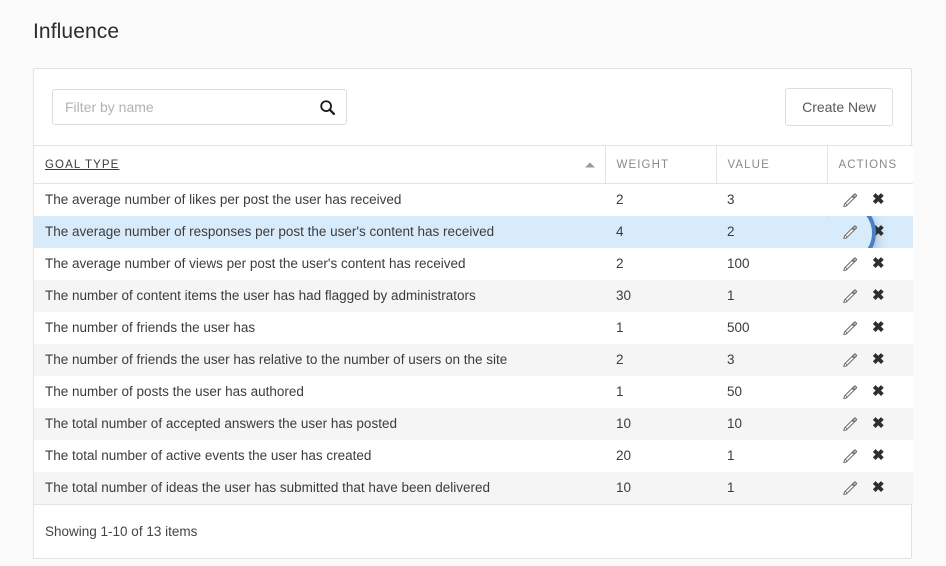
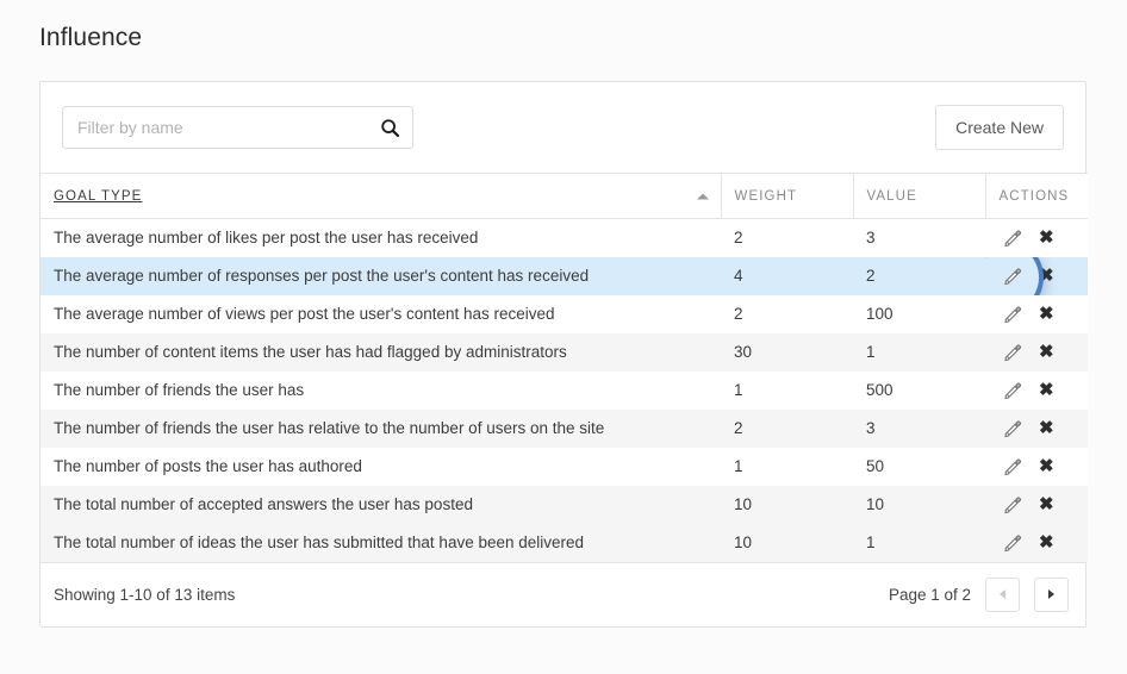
  Influence
  Filter by name
  Create New
  GOAL TYPE	WEIGHT	VALUE	ACTIONS
  The average number of likes per post the user has received	2	3	✖
  The average number of responses per post the user's content has received	4	2	✖
  The average number of views per post the user's content has received	2	100	✖
  The number of content items the user has had flagged by administrators	30	1	✖
  The number of friends the user has	1	500	✖
  The number of friends the user has relative to the number of users on the site	2	3	✖
  The number of posts the user has authored	1	50	✖
  The total number of accepted answers the user has posted	10	10	✖
- The total number of active events the user has created	20	1	✖
  The total number of ideas the user has submitted that have been delivered	10	1	✖
  Showing 1-10 of 13 items
+ Page 1 of 2
